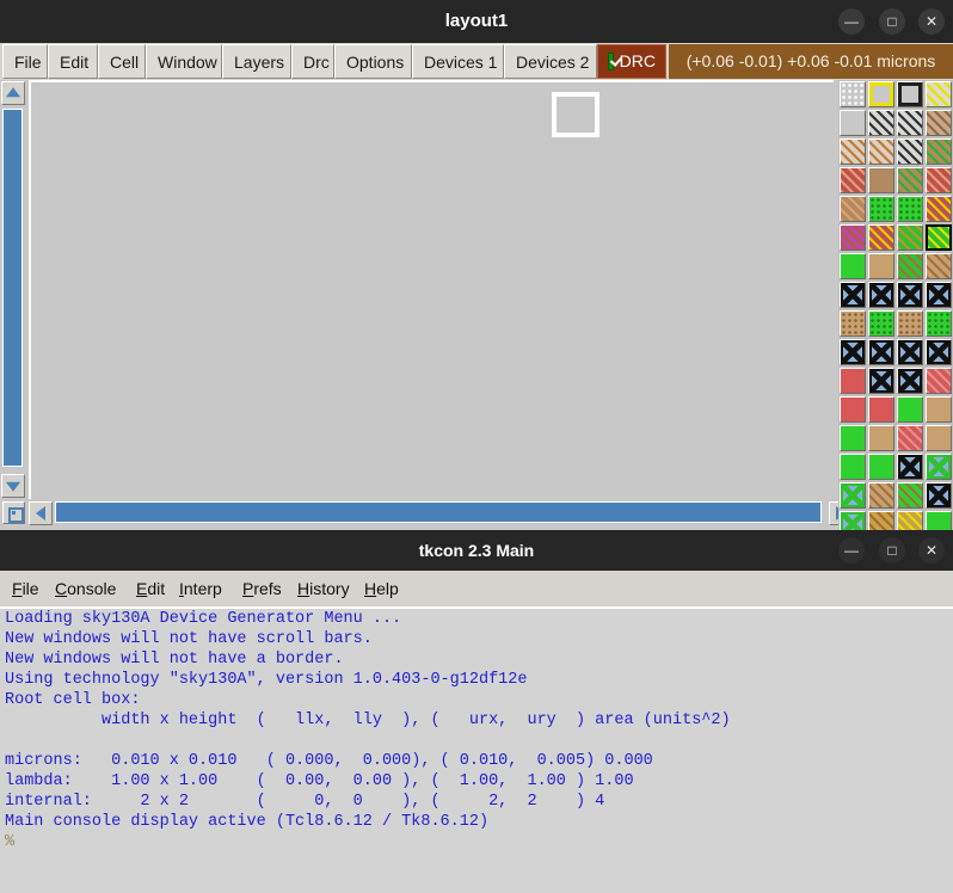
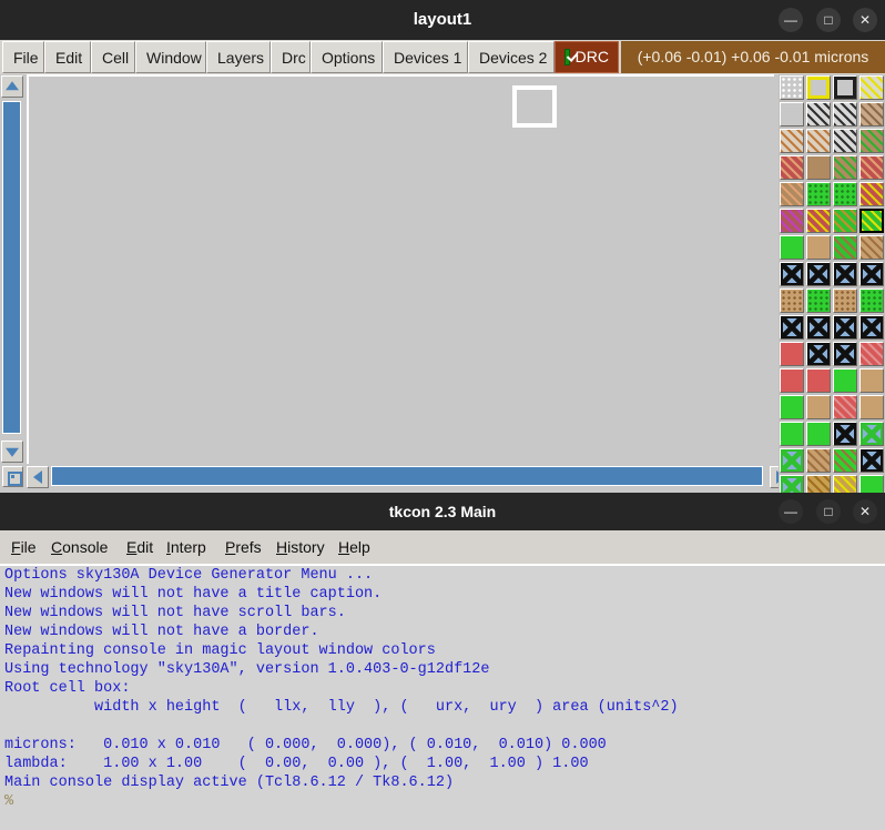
  layout1
  —
  □
  ✕
  File
  Edit
  Cell
  Window
  Layers
  Drc
  Options
  Devices 1
  Devices 2
  DRC
  (+0.06 -0.01) +0.06 -0.01 microns
  tkcon 2.3 Main
  —
  □
  ✕
  File
  Console
  Edit
  Interp
  Prefs
  History
  Help
- Loading sky130A Device Generator Menu ...
+ Options sky130A Device Generator Menu ...
+ New windows will not have a title caption.
  New windows will not have scroll bars.
  New windows will not have a border.
+ Repainting console in magic layout window colors
  Using technology "sky130A", version 1.0.403-0-g12df12e
  Root cell box:
  width x height ( llx, lly ), ( urx, ury ) area (units^2)
- microns: 0.010 x 0.010 ( 0.000, 0.000), ( 0.010, 0.005) 0.000
+ microns: 0.010 x 0.010 ( 0.000, 0.000), ( 0.010, 0.010) 0.000
  lambda: 1.00 x 1.00 ( 0.00, 0.00 ), ( 1.00, 1.00 ) 1.00
- internal: 2 x 2 ( 0, 0 ), ( 2, 2 ) 4
  Main console display active (Tcl8.6.12 / Tk8.6.12)
  %
